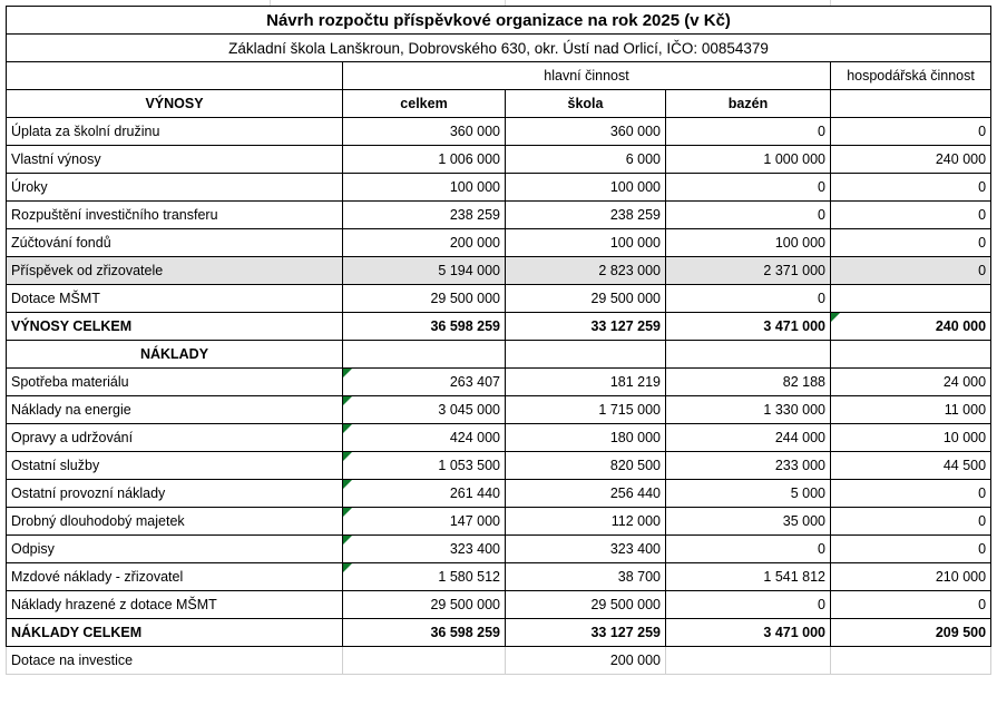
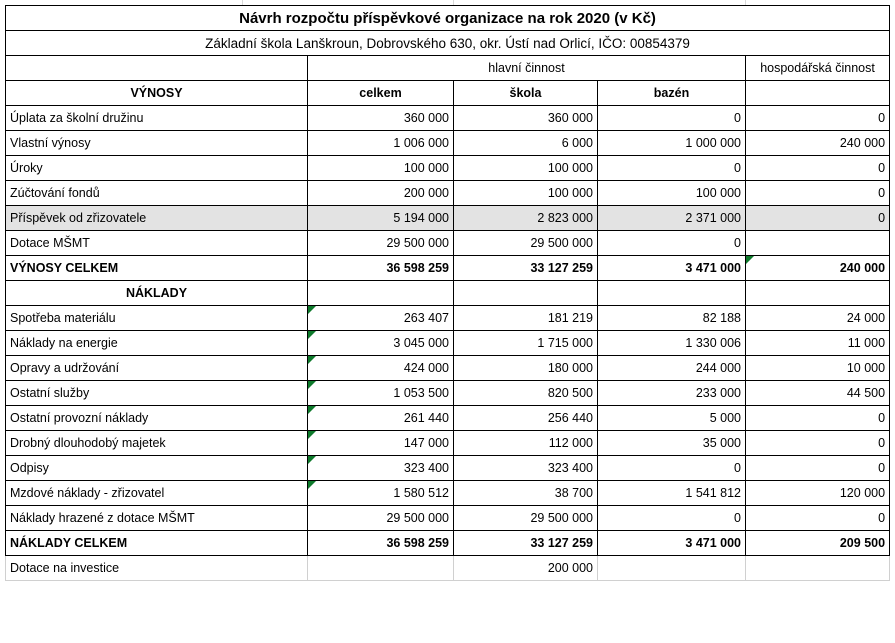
- Návrh rozpočtu příspěvkové organizace na rok 2025 (v Kč)
+ Návrh rozpočtu příspěvkové organizace na rok 2020 (v Kč)
  Základní škola Lanškroun, Dobrovského 630, okr. Ústí nad Orlicí, IČO: 00854379
  	hlavní činnost	hospodářská činnost
  VÝNOSY	celkem	škola	bazén
  Úplata za školní družinu	360 000	360 000	0	0
  Vlastní výnosy	1 006 000	6 000	1 000 000	240 000
  Úroky	100 000	100 000	0	0
- Rozpuštění investičního transferu	238 259	238 259	0	0
  Zúčtování fondů	200 000	100 000	100 000	0
  Příspěvek od zřizovatele	5 194 000	2 823 000	2 371 000	0
  Dotace MŠMT	29 500 000	29 500 000	0
  VÝNOSY CELKEM	36 598 259	33 127 259	3 471 000	240 000
  NÁKLADY
  Spotřeba materiálu	263 407	181 219	82 188	24 000
- Náklady na energie	3 045 000	1 715 000	1 330 000	11 000
+ Náklady na energie	3 045 000	1 715 000	1 330 006	11 000
  Opravy a udržování	424 000	180 000	244 000	10 000
  Ostatní služby	1 053 500	820 500	233 000	44 500
  Ostatní provozní náklady	261 440	256 440	5 000	0
  Drobný dlouhodobý majetek	147 000	112 000	35 000	0
  Odpisy	323 400	323 400	0	0
- Mzdové náklady - zřizovatel	1 580 512	38 700	1 541 812	210 000
+ Mzdové náklady - zřizovatel	1 580 512	38 700	1 541 812	120 000
  Náklady hrazené z dotace MŠMT	29 500 000	29 500 000	0	0
  NÁKLADY CELKEM	36 598 259	33 127 259	3 471 000	209 500
  Dotace na investice		200 000
